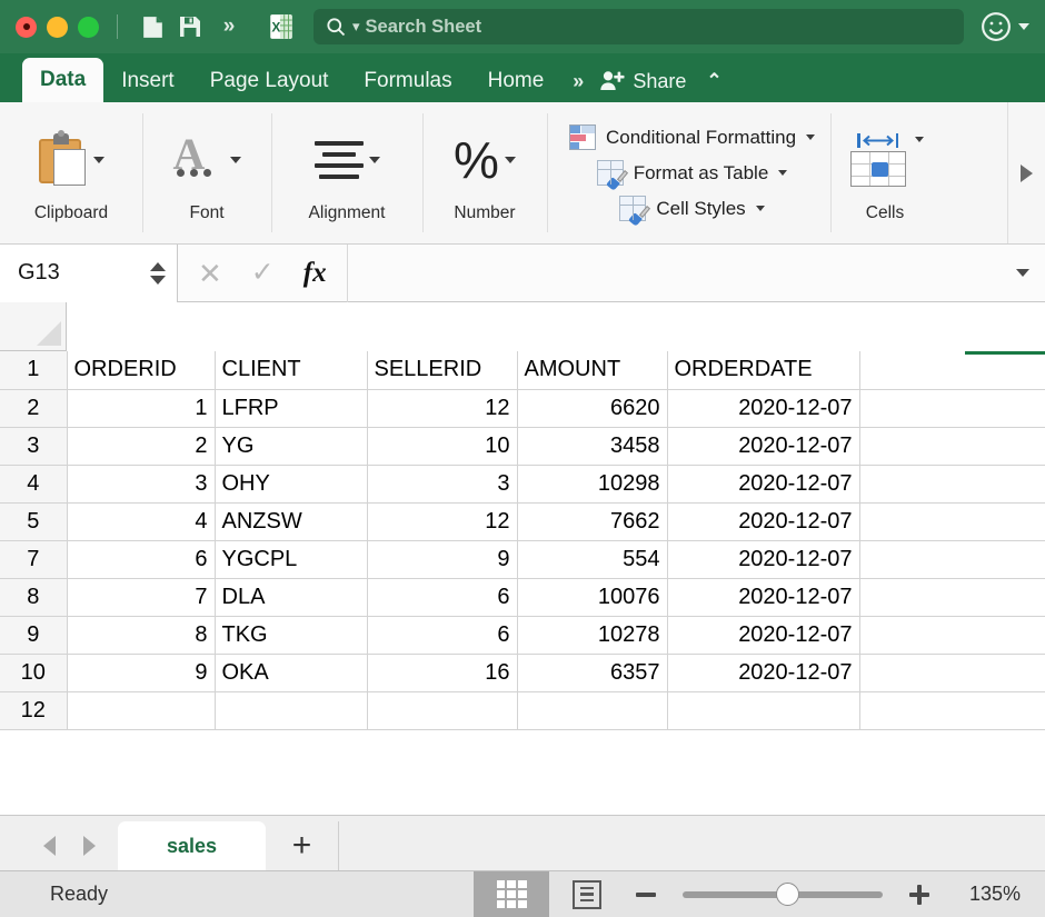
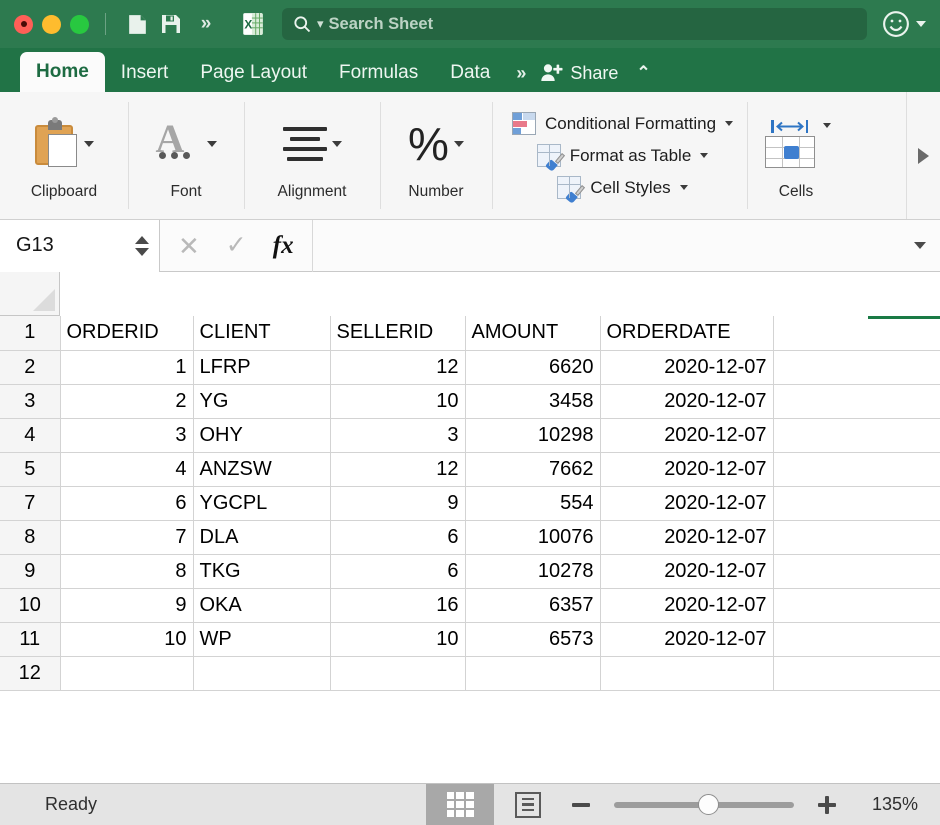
  »
  X
  ▾
  Search Sheet
- Data
+ Home
  Insert
  Page Layout
  Formulas
- Home
+ Data
  »
  Share
  ⌃
  Clipboard
  A
  Font
  Alignment
  %
  Number
  Conditional Formatting
  Format as Table
  Cell Styles
  Cells
  G13
  ✕
  ✓
  fx
  1	ORDERID	CLIENT	SELLERID	AMOUNT	ORDERDATE
  2	1	LFRP	12	6620	2020-12-07
  3	2	YG	10	3458	2020-12-07
  4	3	OHY	3	10298	2020-12-07
  5	4	ANZSW	12	7662	2020-12-07
  7	6	YGCPL	9	554	2020-12-07
  8	7	DLA	6	10076	2020-12-07
  9	8	TKG	6	10278	2020-12-07
  10	9	OKA	16	6357	2020-12-07
+ 11	10	WP	10	6573	2020-12-07
  12
- sales
- +
  Ready
  135%
